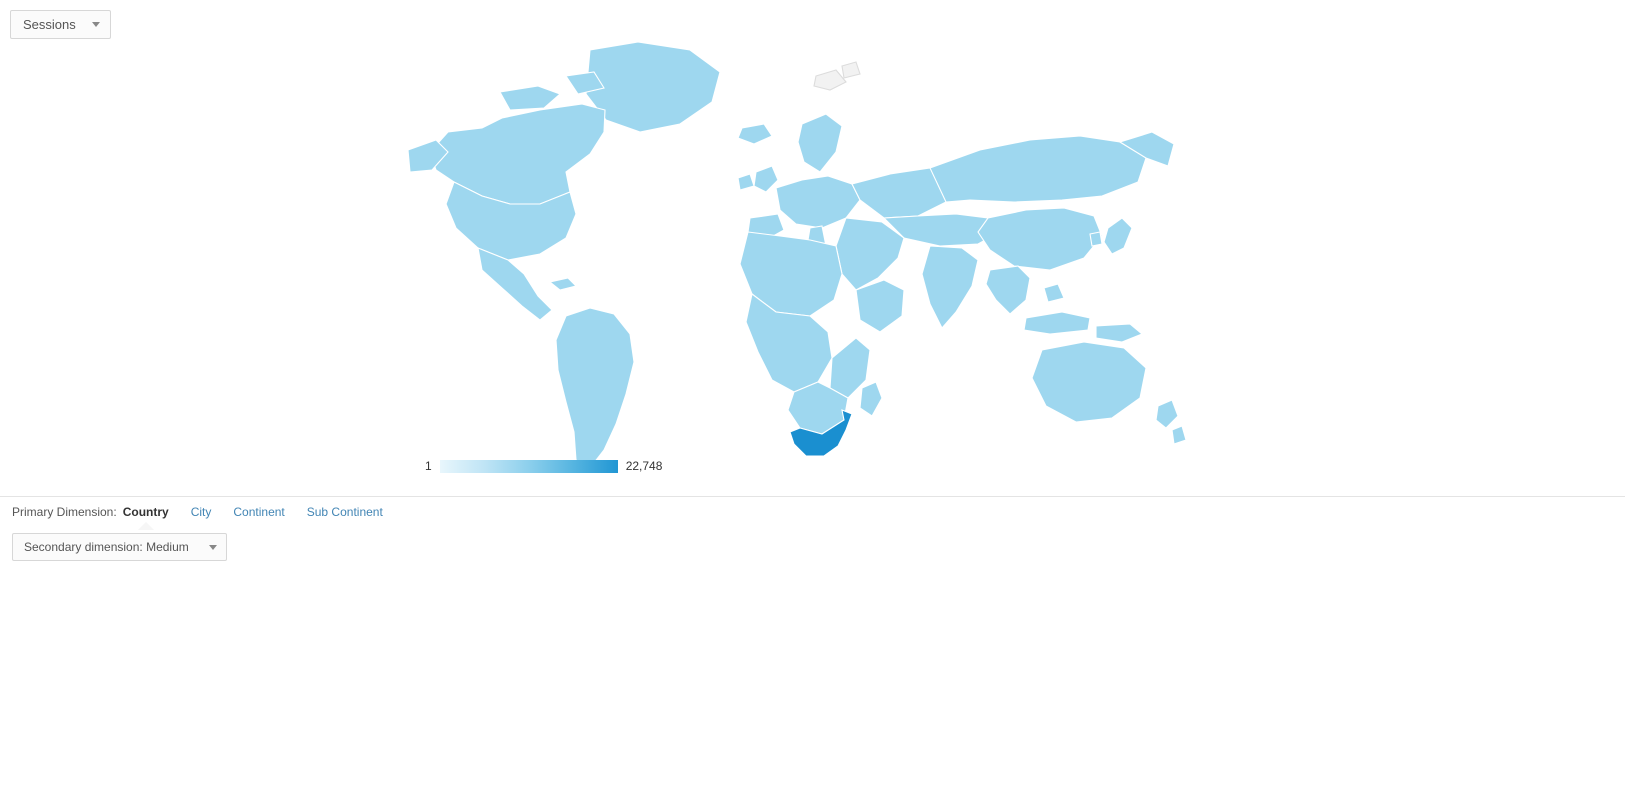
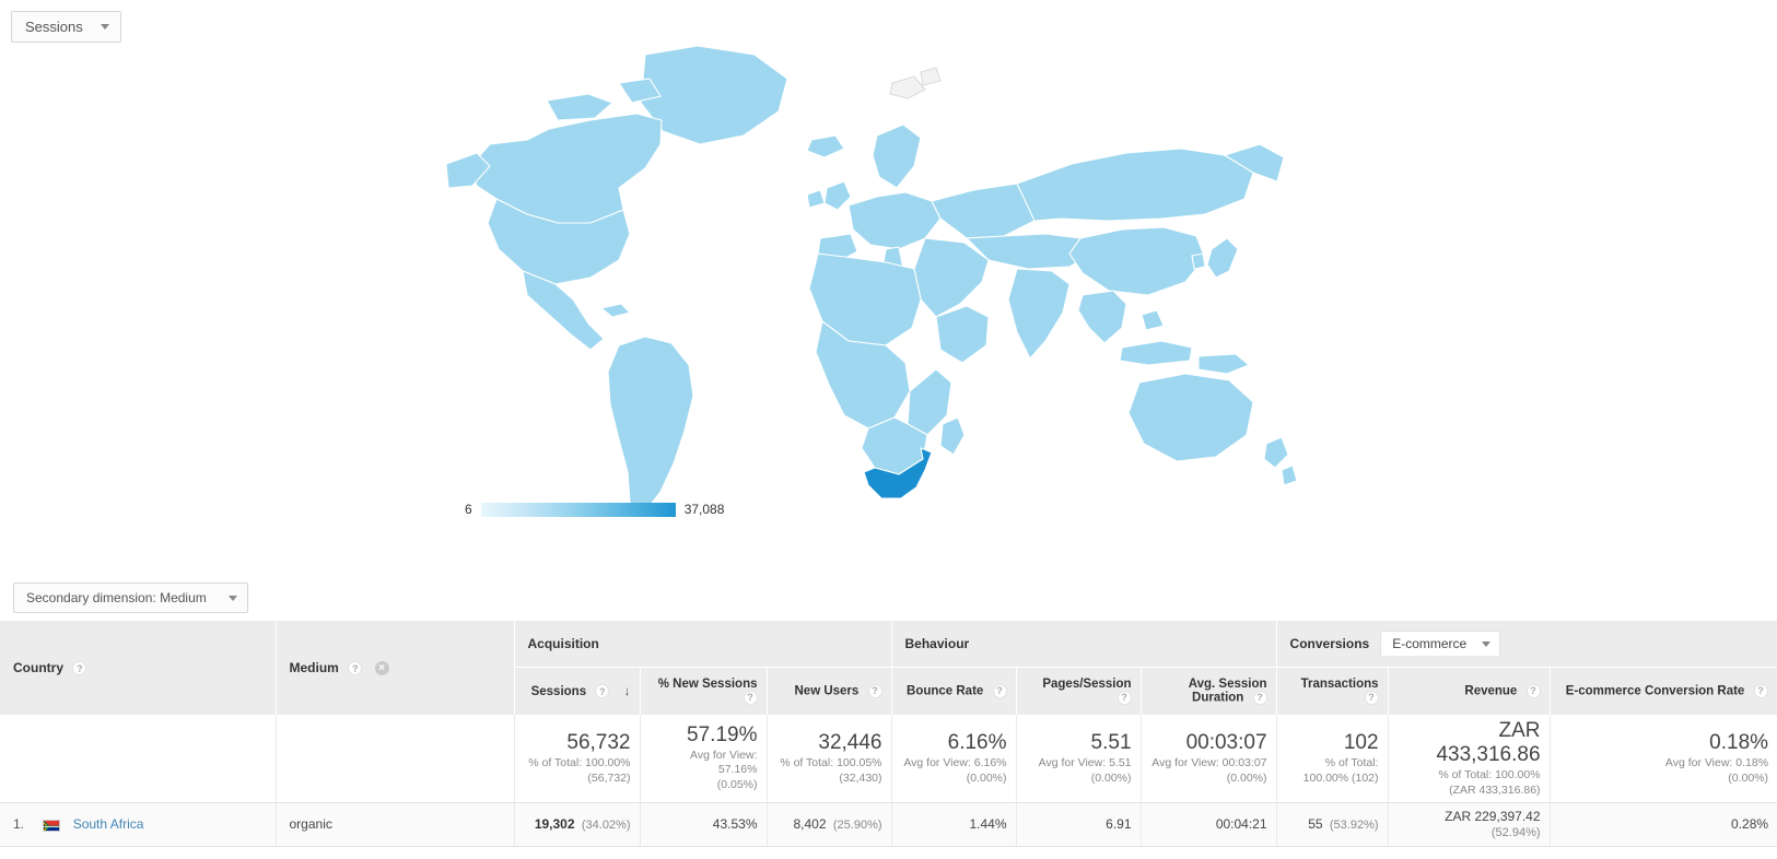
  Sessions
- 1
+ 6
- 22,748
+ 37,088
- Primary Dimension:
- Country
- City
- Continent
- Sub Continent
  Secondary dimension: Medium
+ Country ?	Medium ? ×	Acquisition	Behaviour	Conversions E-commerce
+ Sessions ? ↓	% New Sessions ?	New Users ?	Bounce Rate ?	Pages/Session ?	Avg. Session Duration ?	Transactions ?	Revenue ?	E-commerce Conversion Rate ?
+ 		56,732 % of Total: 100.00% (56,732)	57.19% Avg for View: 57.16% (0.05%)	32,446 % of Total: 100.05% (32,430)	6.16% Avg for View: 6.16% (0.00%)	5.51 Avg for View: 5.51 (0.00%)	00:03:07 Avg for View: 00:03:07 (0.00%)	102 % of Total: 100.00% (102)	ZAR 433,316.86 % of Total: 100.00% (ZAR 433,316.86)	0.18% Avg for View: 0.18% (0.00%)
+ 1. South Africa	organic	19,302 (34.02%)	43.53%	8,402 (25.90%)	1.44%	6.91	00:04:21	55 (53.92%)	ZAR 229,397.42 (52.94%)	0.28%
